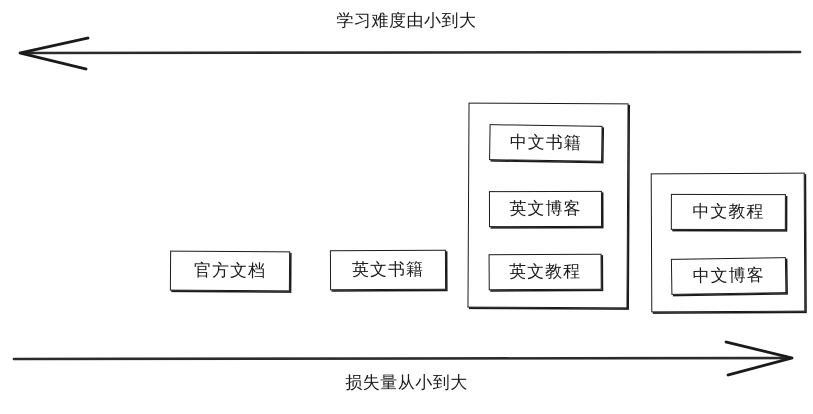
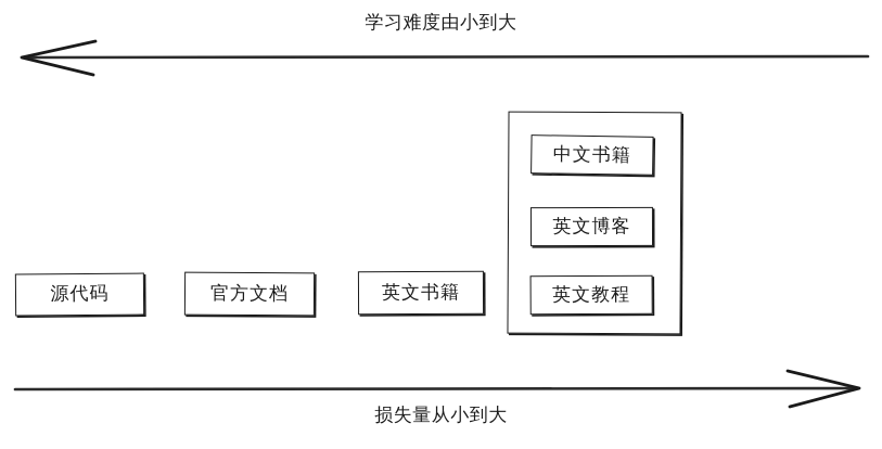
  学习难度由小到大
+ 源代码
  官方文档
  英文书籍
  中文书籍
  英文博客
  英文教程
- 中文教程
- 中文博客
  损失量从小到大
